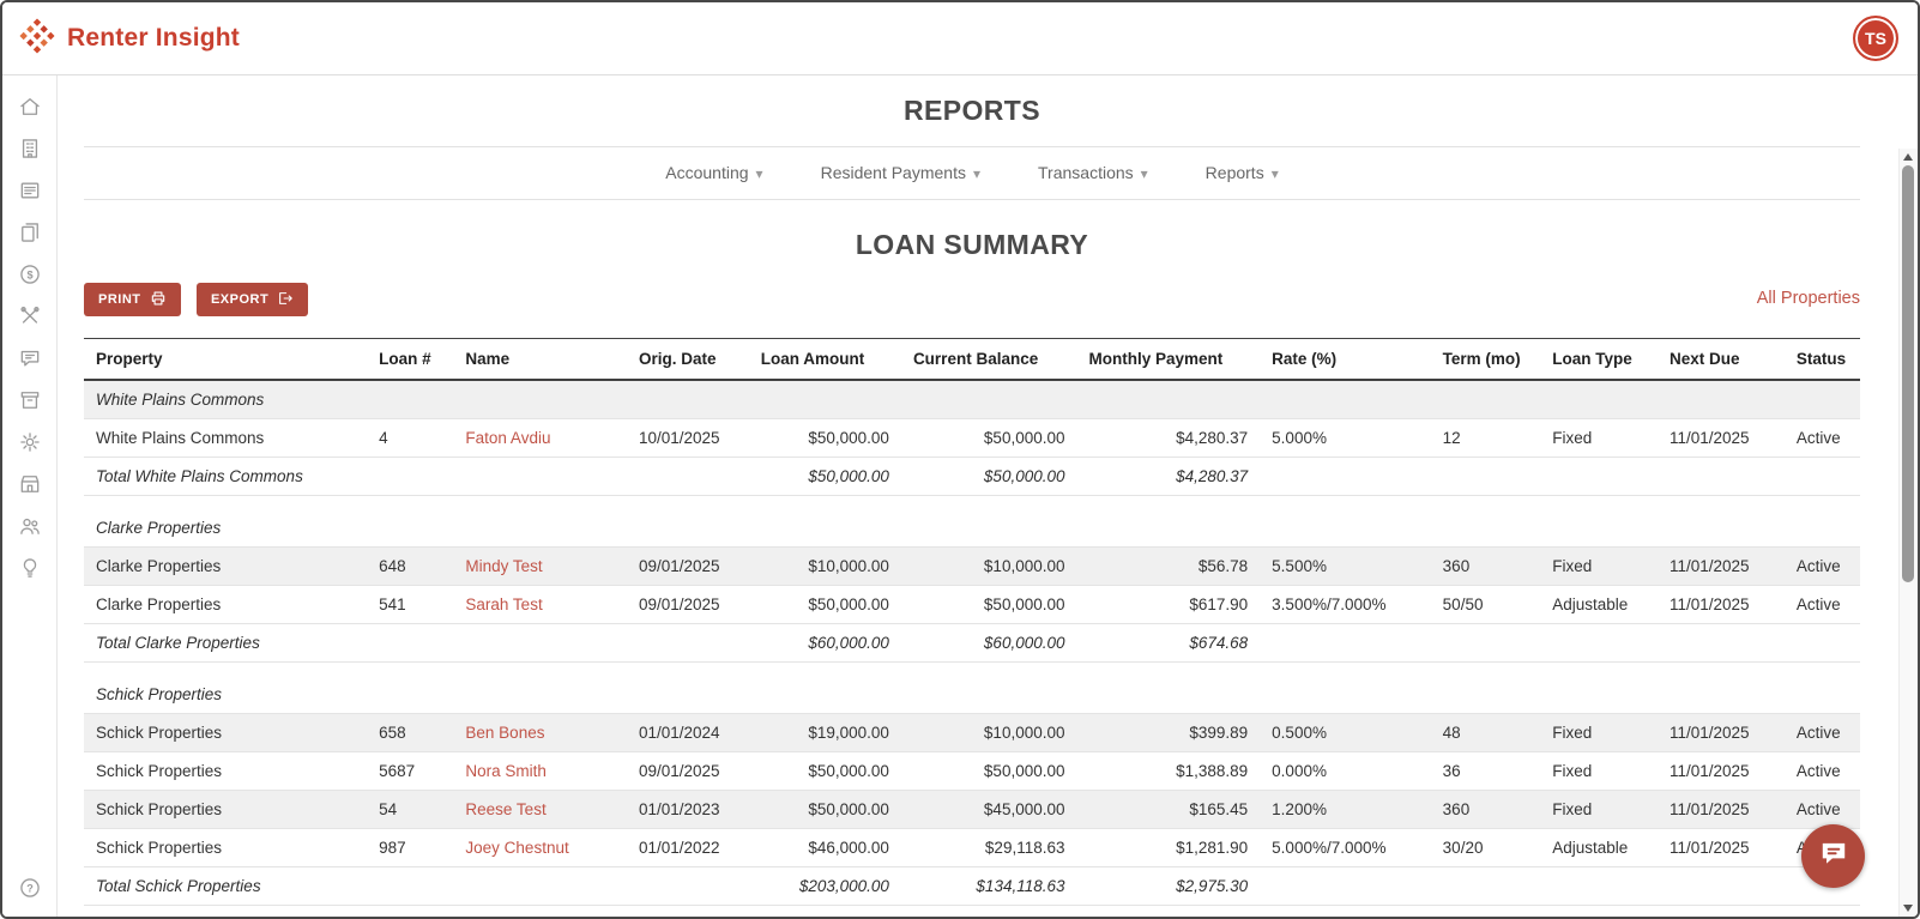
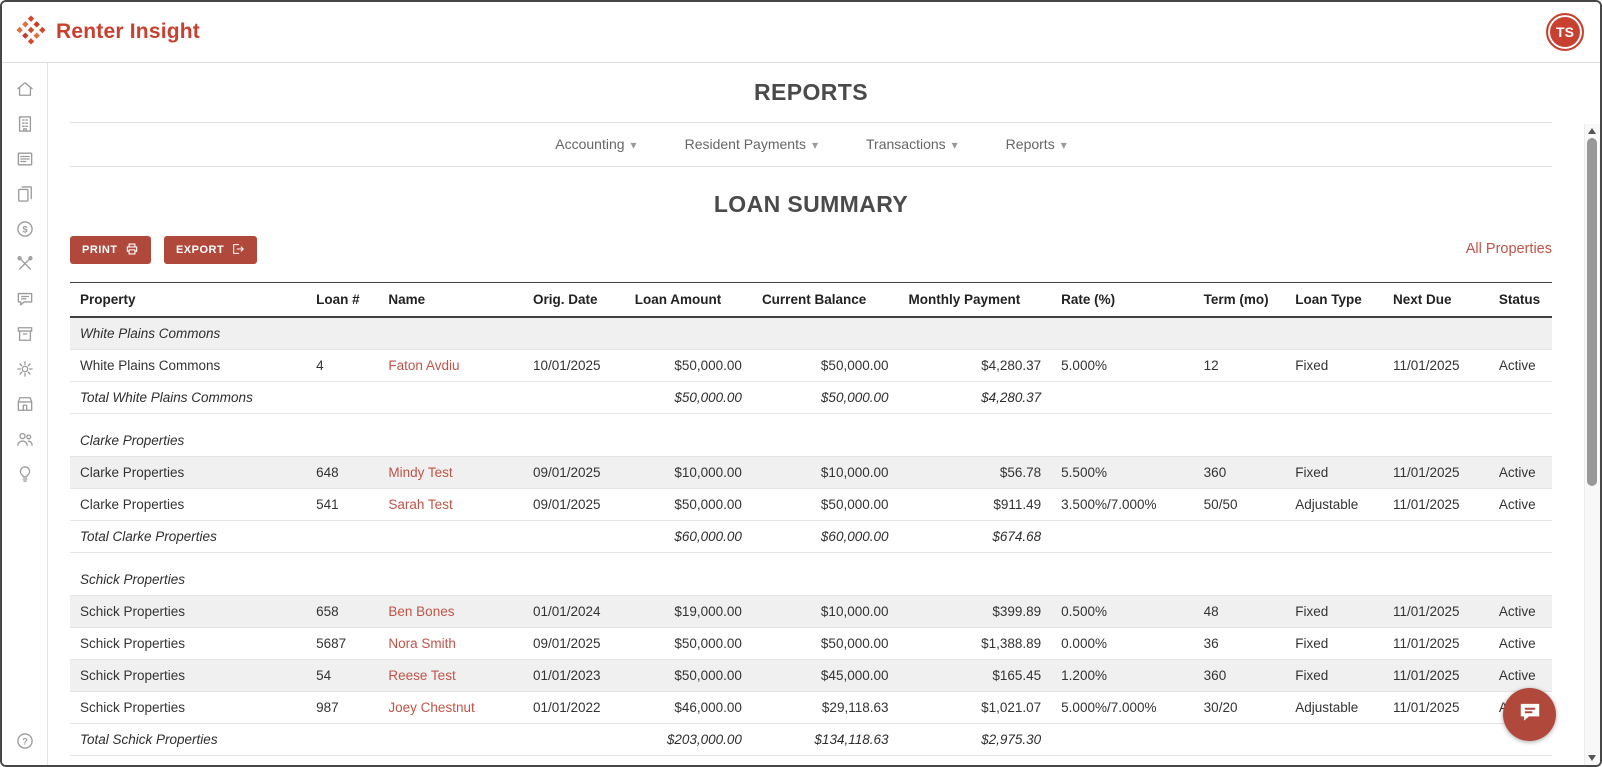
  Renter Insight
  TS
  $
  ?
  REPORTS
  Accounting
  Resident Payments
  Transactions
  Reports
  LOAN SUMMARY
  PRINT
  EXPORT
  All Properties
  Property	Loan #	Name	Orig. Date	Loan Amount	Current Balance	Monthly Payment	Rate (%)	Term (mo)	Loan Type	Next Due	Status
  White Plains Commons
  White Plains Commons	4	Faton Avdiu	10/01/2025	$50,000.00	$50,000.00	$4,280.37	5.000%	12	Fixed	11/01/2025	Active
  Total White Plains Commons	$50,000.00	$50,000.00	$4,280.37
  Clarke Properties
  Clarke Properties	648	Mindy Test	09/01/2025	$10,000.00	$10,000.00	$56.78	5.500%	360	Fixed	11/01/2025	Active
- Clarke Properties	541	Sarah Test	09/01/2025	$50,000.00	$50,000.00	$617.90	3.500%/7.000%	50/50	Adjustable	11/01/2025	Active
+ Clarke Properties	541	Sarah Test	09/01/2025	$50,000.00	$50,000.00	$911.49	3.500%/7.000%	50/50	Adjustable	11/01/2025	Active
  Total Clarke Properties	$60,000.00	$60,000.00	$674.68
  Schick Properties
  Schick Properties	658	Ben Bones	01/01/2024	$19,000.00	$10,000.00	$399.89	0.500%	48	Fixed	11/01/2025	Active
  Schick Properties	5687	Nora Smith	09/01/2025	$50,000.00	$50,000.00	$1,388.89	0.000%	36	Fixed	11/01/2025	Active
  Schick Properties	54	Reese Test	01/01/2023	$50,000.00	$45,000.00	$165.45	1.200%	360	Fixed	11/01/2025	Active
- Schick Properties	987	Joey Chestnut	01/01/2022	$46,000.00	$29,118.63	$1,281.90	5.000%/7.000%	30/20	Adjustable	11/01/2025
+ Schick Properties	987	Joey Chestnut	01/01/2022	$46,000.00	$29,118.63	$1,021.07	5.000%/7.000%	30/20	Adjustable	11/01/2025
  Total Schick Properties	$203,000.00	$134,118.63	$2,975.30
